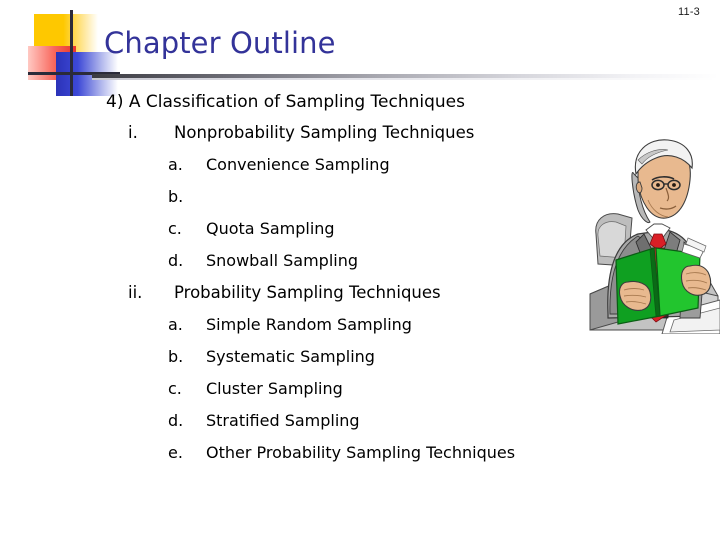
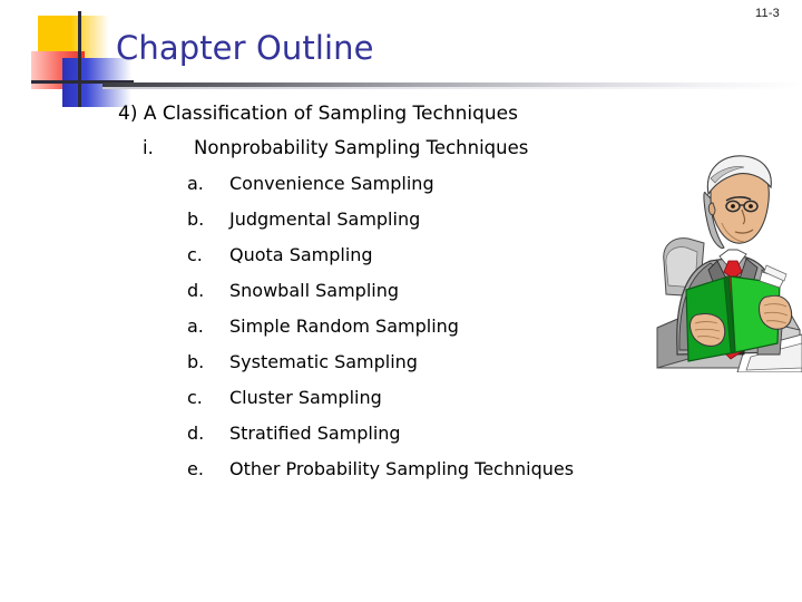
  11-3
  Chapter Outline
  4) A Classification of Sampling Techniques
  i.
  Nonprobability Sampling Techniques
  a.
  Convenience Sampling
  b.
+ Judgmental Sampling
  c.
  Quota Sampling
  d.
  Snowball Sampling
- ii.
- Probability Sampling Techniques
  a.
  Simple Random Sampling
  b.
  Systematic Sampling
  c.
  Cluster Sampling
  d.
  Stratified Sampling
  e.
  Other Probability Sampling Techniques
